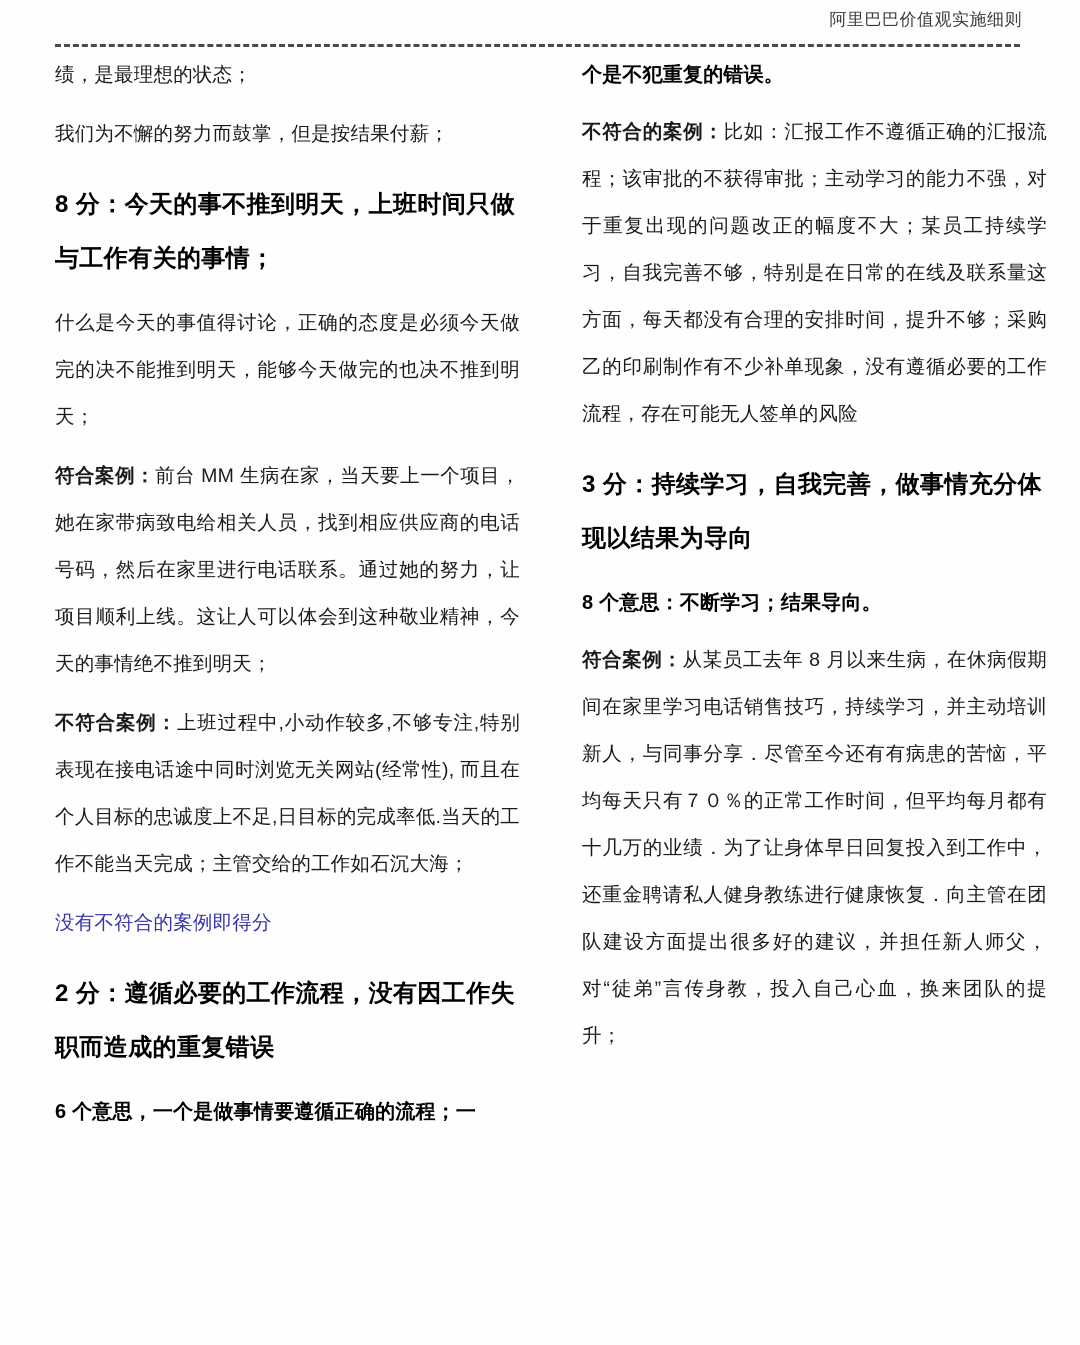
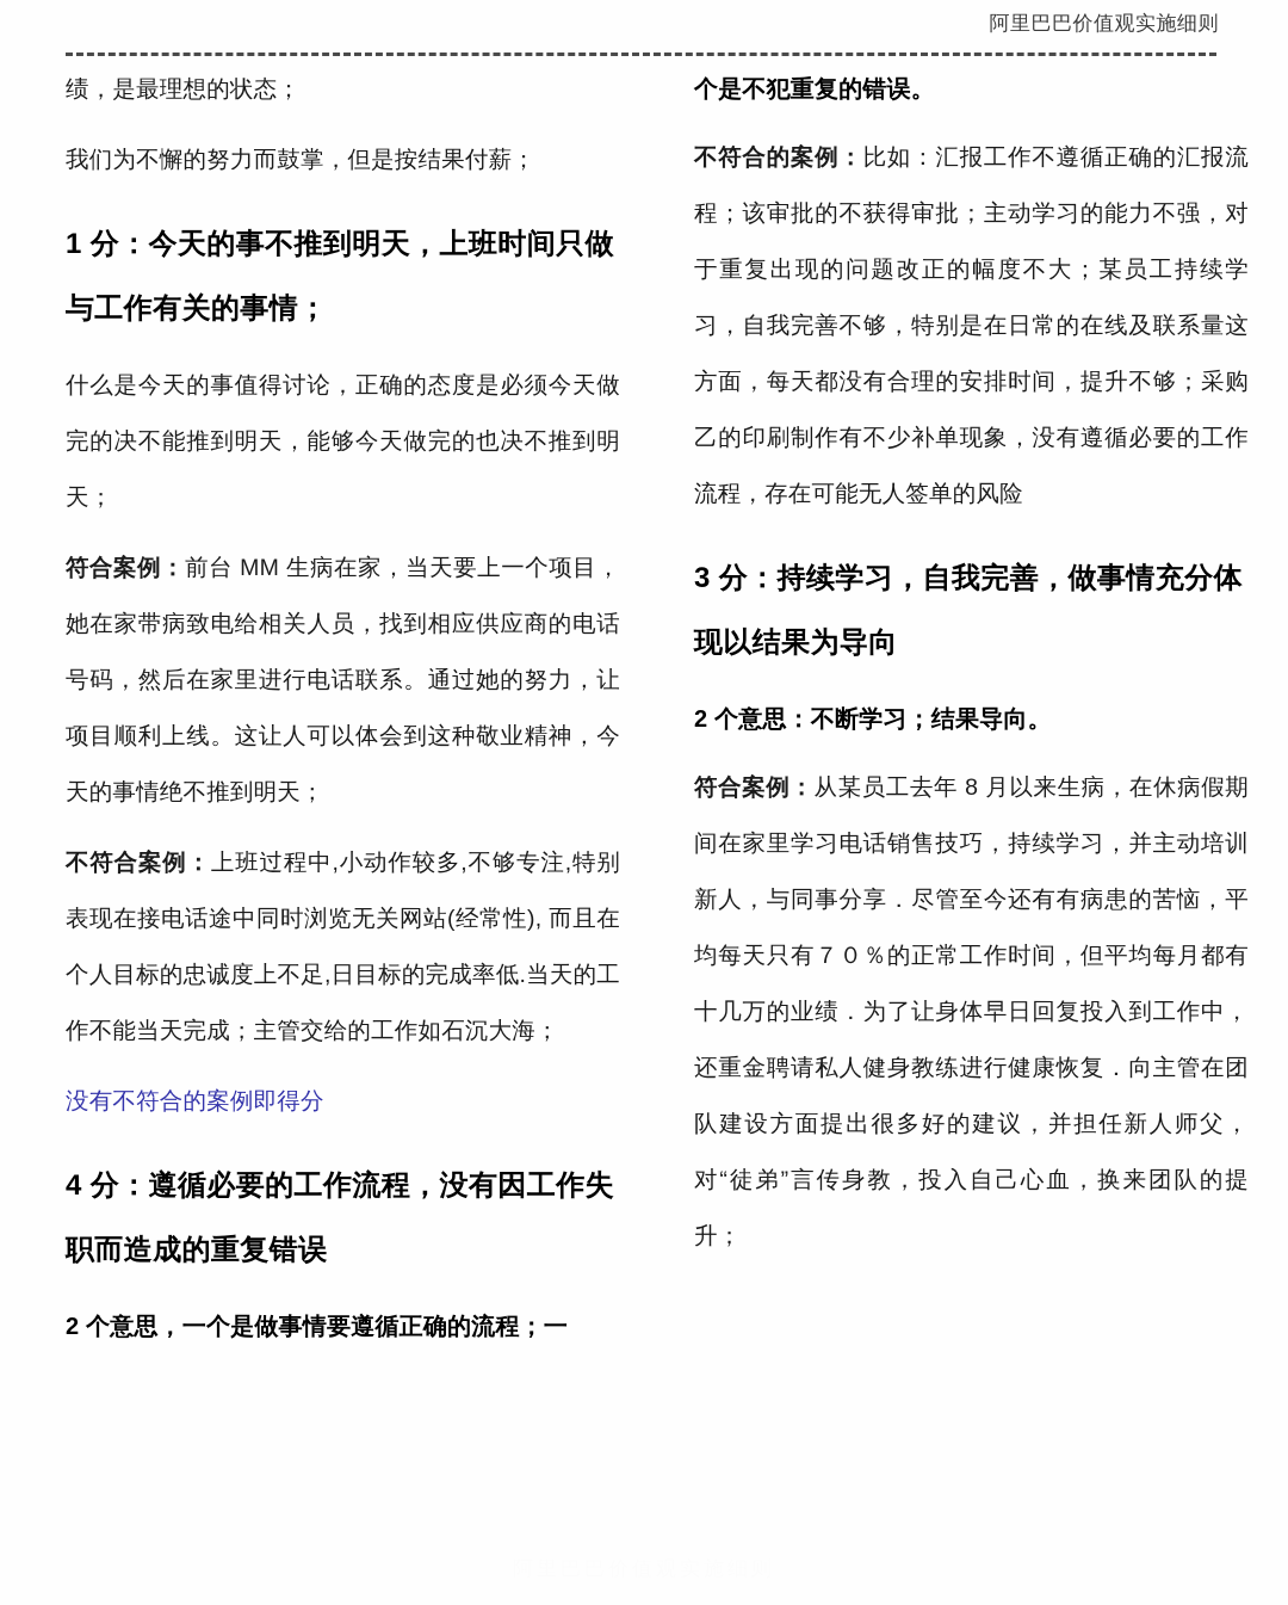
  阿里巴巴价值观实施细则
  绩，是最理想的状态；
  我们为不懈的努力而鼓掌，但是按结果付薪；
- 8 分：今天的事不推到明天，上班时间只做与工作有关的事情；
+ 1 分：今天的事不推到明天，上班时间只做与工作有关的事情；
  什么是今天的事值得讨论，正确的态度是必须今天做完的决不能推到明天，能够今天做完的也决不推到明天；
  符合案例：前台 MM 生病在家，当天要上一个项目，她在家带病致电给相关人员，找到相应供应商的电话号码，然后在家里进行电话联系。通过她的努力，让项目顺利上线。这让人可以体会到这种敬业精神，今天的事情绝不推到明天；
  不符合案例：上班过程中,小动作较多,不够专注,特别表现在接电话途中同时浏览无关网站(经常性), 而且在个人目标的忠诚度上不足,日目标的完成率低.当天的工作不能当天完成；主管交给的工作如石沉大海；
  没有不符合的案例即得分
- 2 分：遵循必要的工作流程，没有因工作失职而造成的重复错误
+ 4 分：遵循必要的工作流程，没有因工作失职而造成的重复错误
- 6 个意思，一个是做事情要遵循正确的流程；一
+ 2 个意思，一个是做事情要遵循正确的流程；一
  个是不犯重复的错误。
  不符合的案例：比如：汇报工作不遵循正确的汇报流程；该审批的不获得审批；主动学习的能力不强，对于重复出现的问题改正的幅度不大；某员工持续学习，自我完善不够，特别是在日常的在线及联系量这方面，每天都没有合理的安排时间，提升不够；采购乙的印刷制作有不少补单现象，没有遵循必要的工作流程，存在可能无人签单的风险
  3 分：持续学习，自我完善，做事情充分体现以结果为导向
- 8 个意思：不断学习；结果导向。
+ 2 个意思：不断学习；结果导向。
  符合案例：从某员工去年 8 月以来生病，在休病假期间在家里学习电话销售技巧，持续学习，并主动培训新人，与同事分享．尽管至今还有有病患的苦恼，平均每天只有７０％的正常工作时间，但平均每月都有十几万的业绩．为了让身体早日回复投入到工作中，还重金聘请私人健身教练进行健康恢复．向主管在团队建设方面提出很多好的建议，并担任新人师父，对“徒弟”言传身教，投入自己心血，换来团队的提升；
